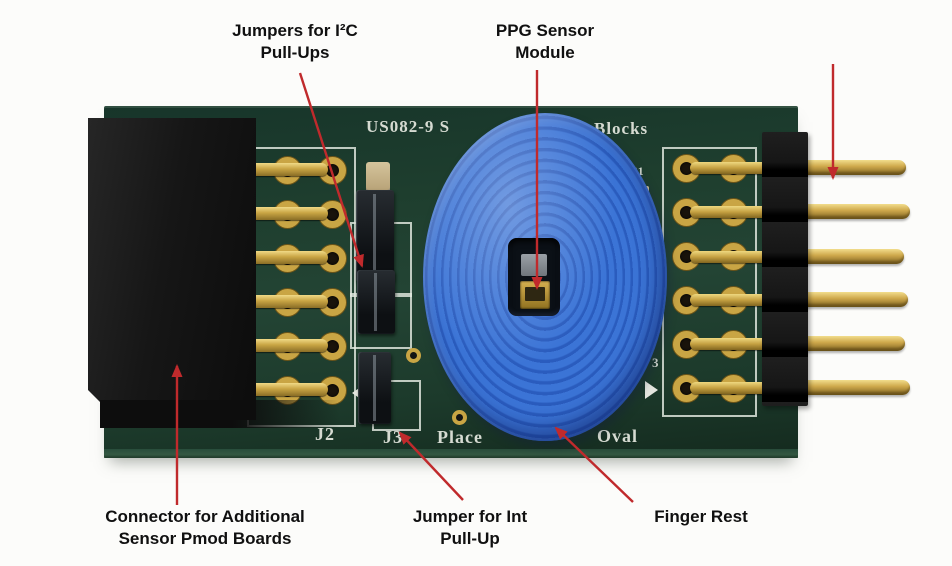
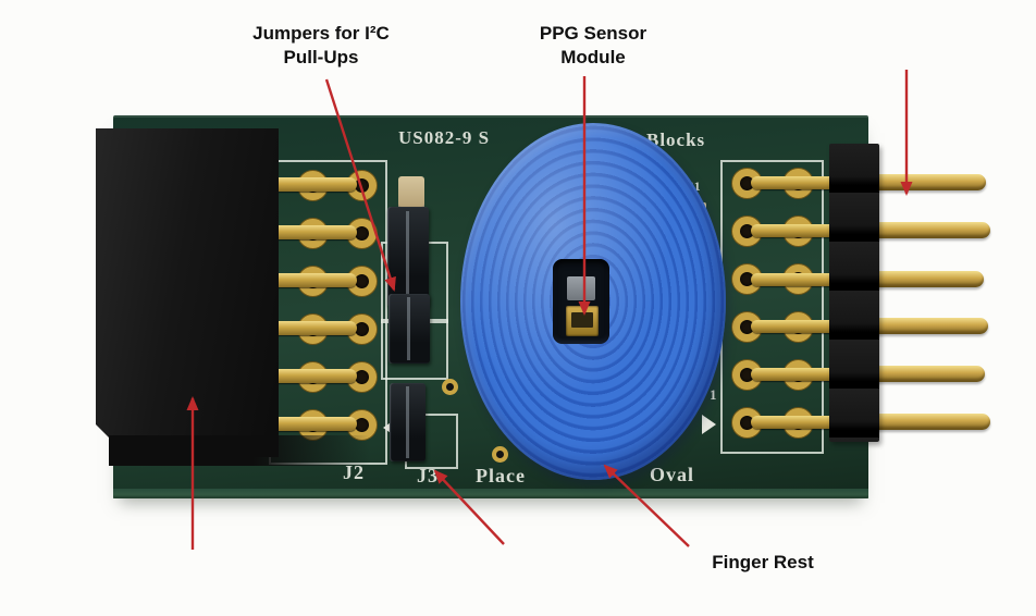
  US082-9 S
  Blocks
  J2
  J3
  Place
  Oval
- 3
+ 1
  Jumpers for I²C
  Pull-Ups
  PPG Sensor
  Module
- Connector for Additional
- Sensor Pmod Boards
- Jumper for Int
- Pull-Up
  Finger Rest
